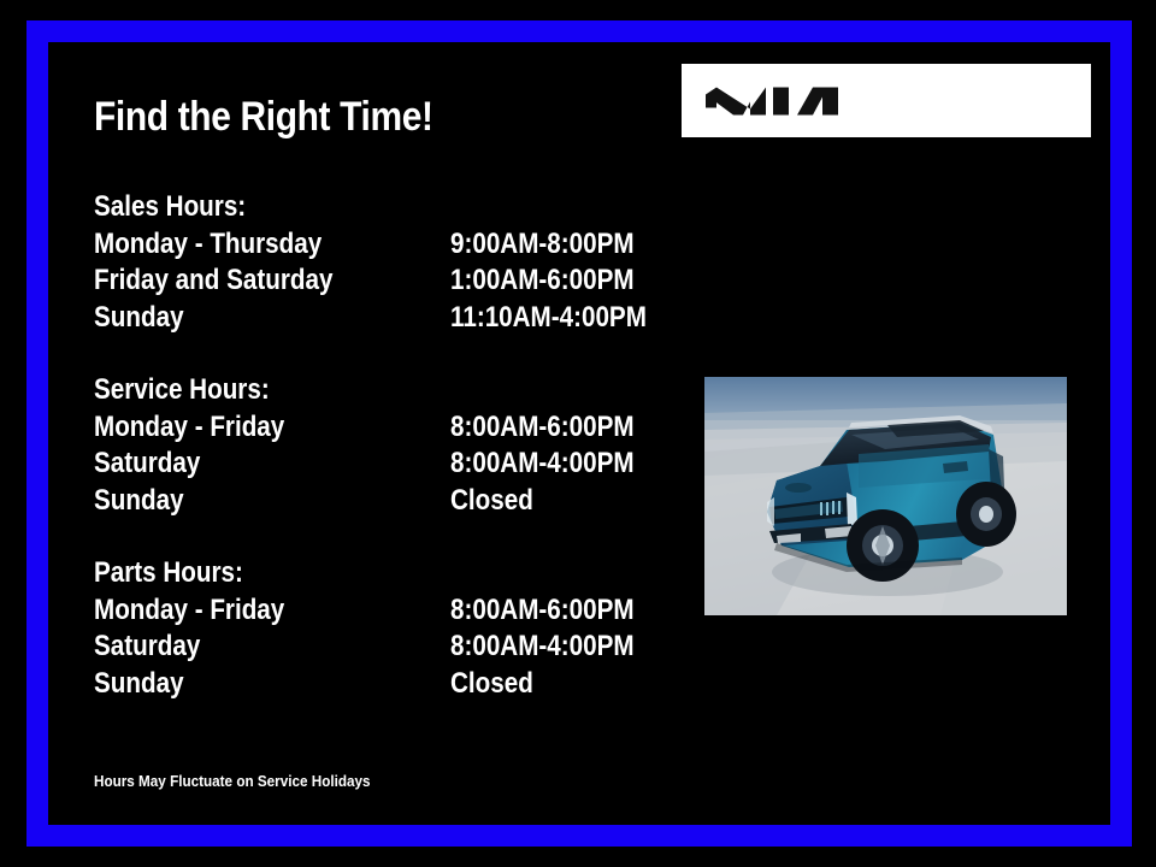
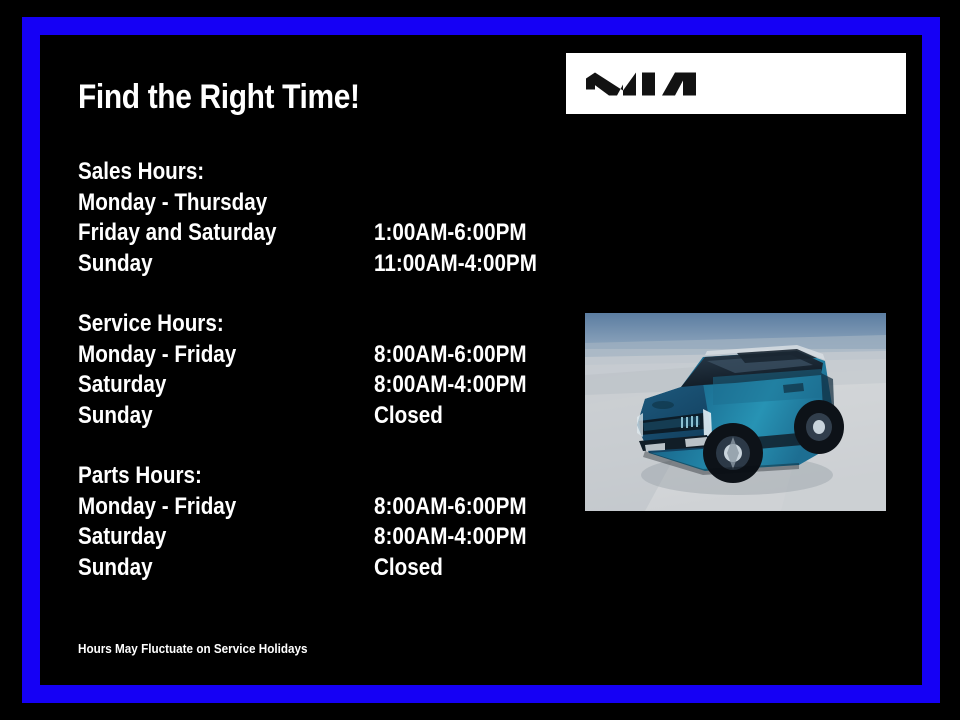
  Find the Right Time!
  Sales Hours:
  Monday - Thursday
- 9:00AM-8:00PM
  Friday and Saturday
  1:00AM-6:00PM
  Sunday
- 11:10AM-4:00PM
+ 11:00AM-4:00PM
  Service Hours:
  Monday - Friday
  8:00AM-6:00PM
  Saturday
  8:00AM-4:00PM
  Sunday
  Closed
  Parts Hours:
  Monday - Friday
  8:00AM-6:00PM
  Saturday
  8:00AM-4:00PM
  Sunday
  Closed
  Hours May Fluctuate on Service Holidays
